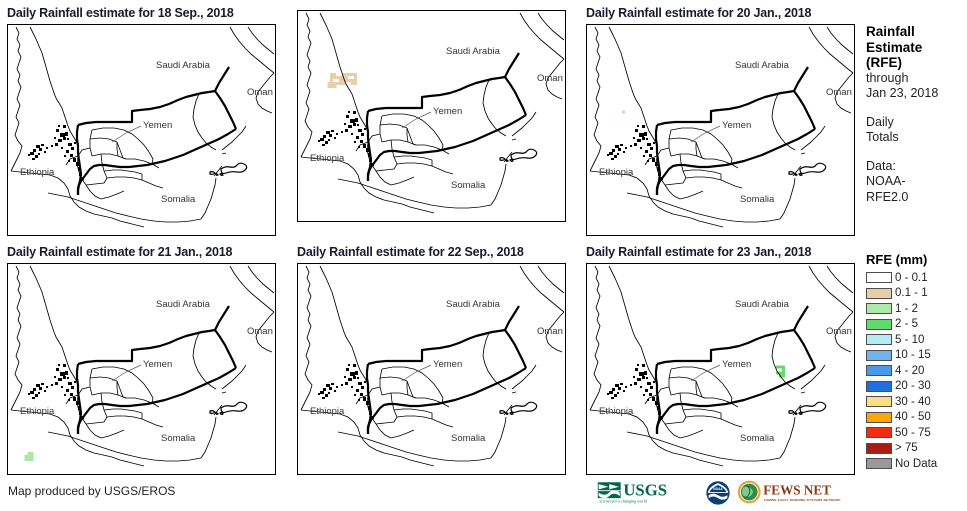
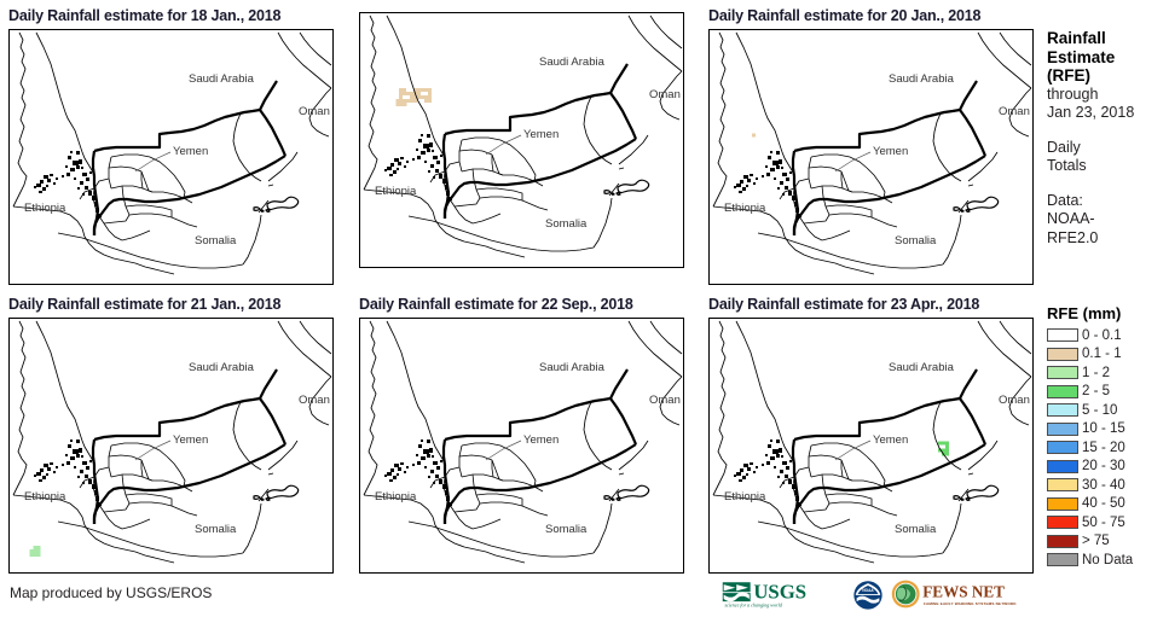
- Daily Rainfall estimate for 18 Sep., 2018
+ Daily Rainfall estimate for 18 Jan., 2018
  Saudi Arabia
  Oman
  Yemen
  Ethiopia
  Somalia
  Saudi Arabia
  Oman
  Yemen
  Ethiopia
  Somalia
  Daily Rainfall estimate for 20 Jan., 2018
  Saudi Arabia
  Oman
  Yemen
  Ethiopia
  Somalia
  Daily Rainfall estimate for 21 Jan., 2018
  Saudi Arabia
  Oman
  Yemen
  Ethiopia
  Somalia
  Daily Rainfall estimate for 22 Sep., 2018
  Saudi Arabia
  Oman
  Yemen
  Ethiopia
  Somalia
- Daily Rainfall estimate for 23 Jan., 2018
+ Daily Rainfall estimate for 23 Apr., 2018
  Saudi Arabia
  Oman
  Yemen
  Ethiopia
  Somalia
  Rainfall
  Estimate
  (RFE)
  through
  Jan 23, 2018
  Daily
  Totals
  Data:
  NOAA-
  RFE2.0
  RFE (mm)
  0 - 0.1
  0.1 - 1
  1 - 2
  2 - 5
  5 - 10
  10 - 15
- 4 - 20
+ 15 - 20
  20 - 30
  30 - 40
  40 - 50
  50 - 75
  > 75
  No Data
  Map produced by USGS/EROS
  USGS
  FEWS NET
